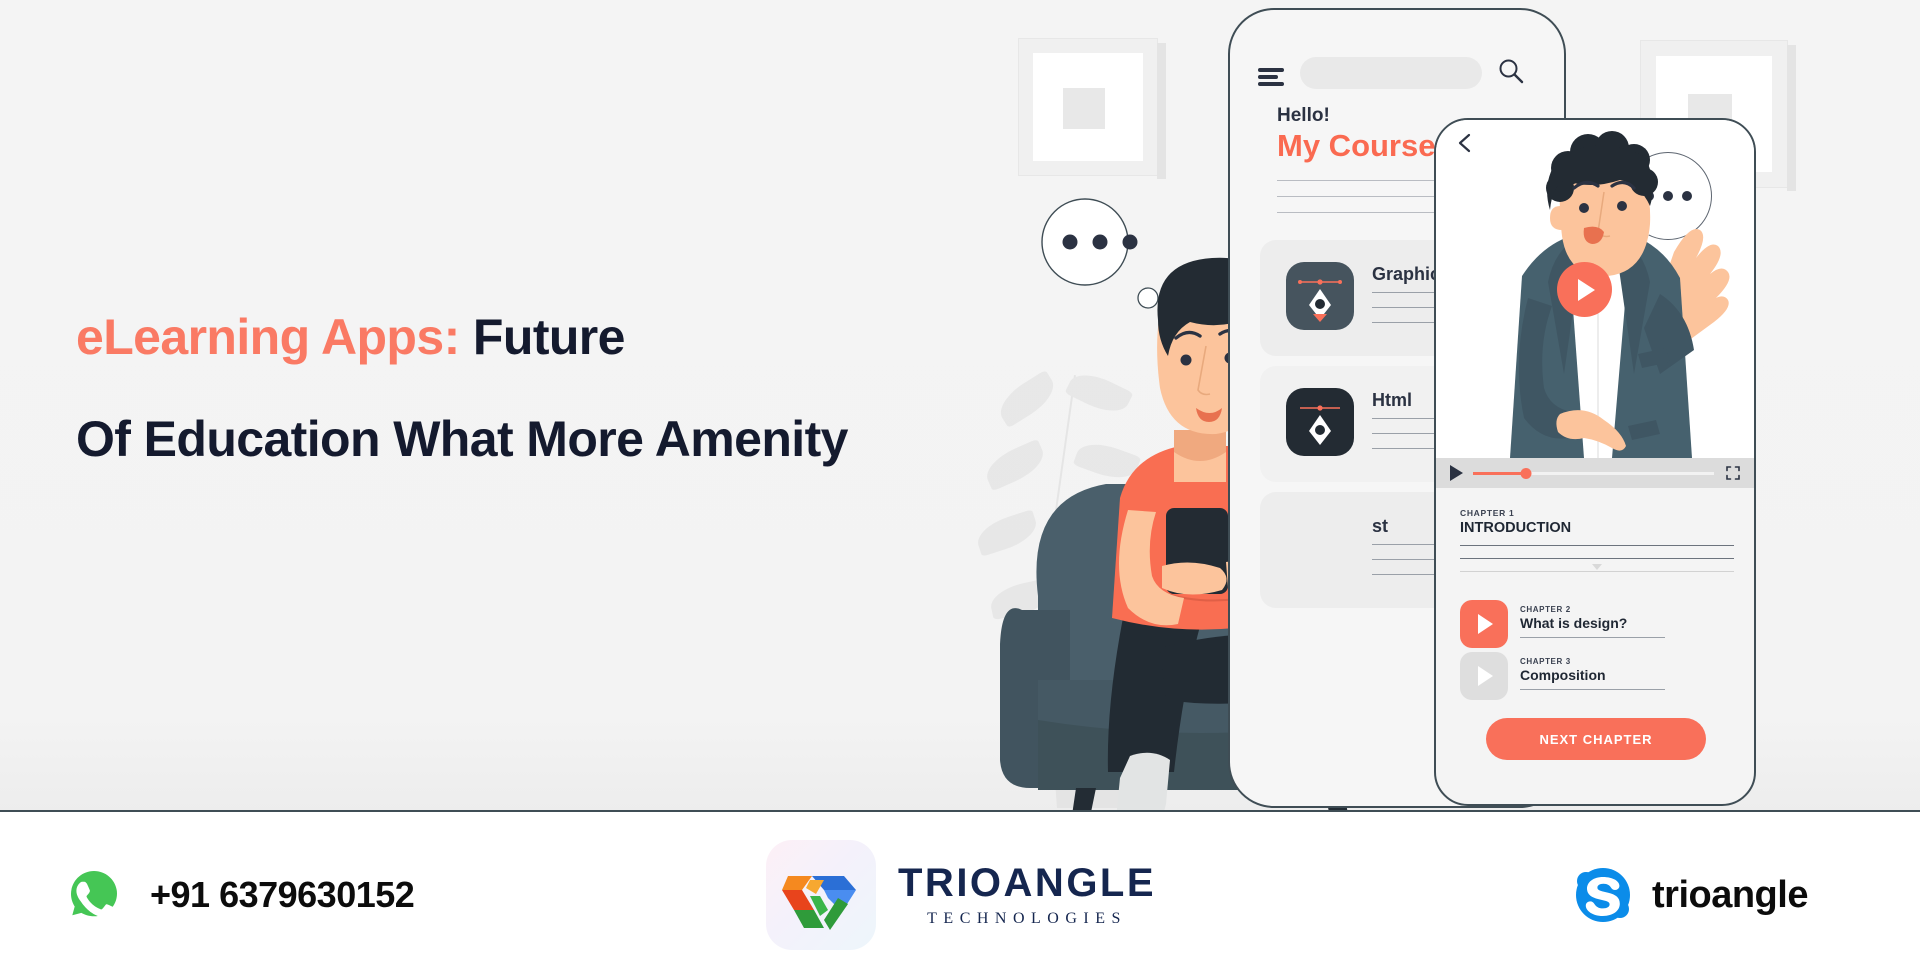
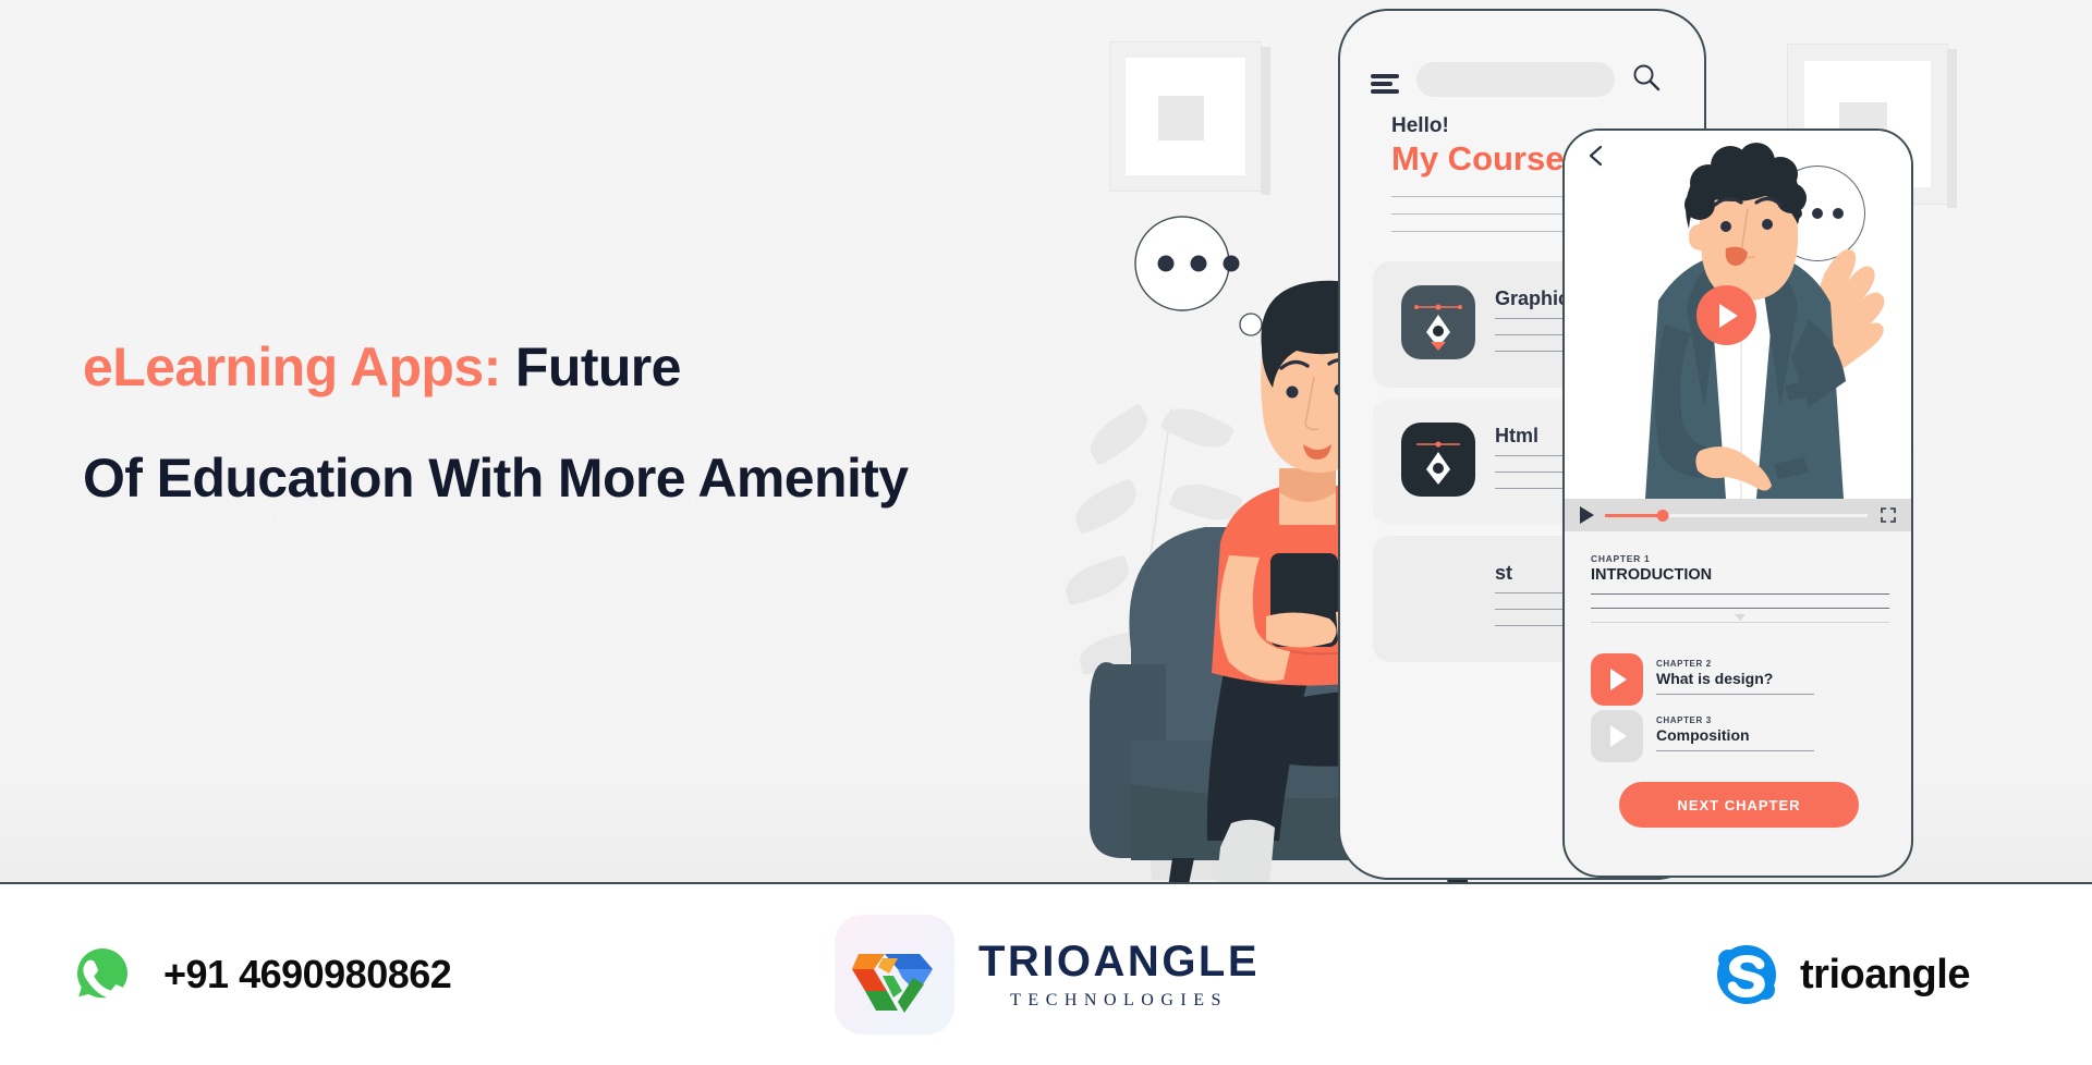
  Hello!
  My Course
  Graphi
  Html
  st
  CHAPTER 1
  INTRODUCTION
  CHAPTER 2
  What is design?
  CHAPTER 3
  Composition
  NEXT CHAPTER
  eLearning Apps: Future
- Of Education What More Amenity
+ Of Education With More Amenity
- +91 6379630152
+ +91 4690980862
  TRIOANGLE
  TECHNOLOGIES
  trioangle
